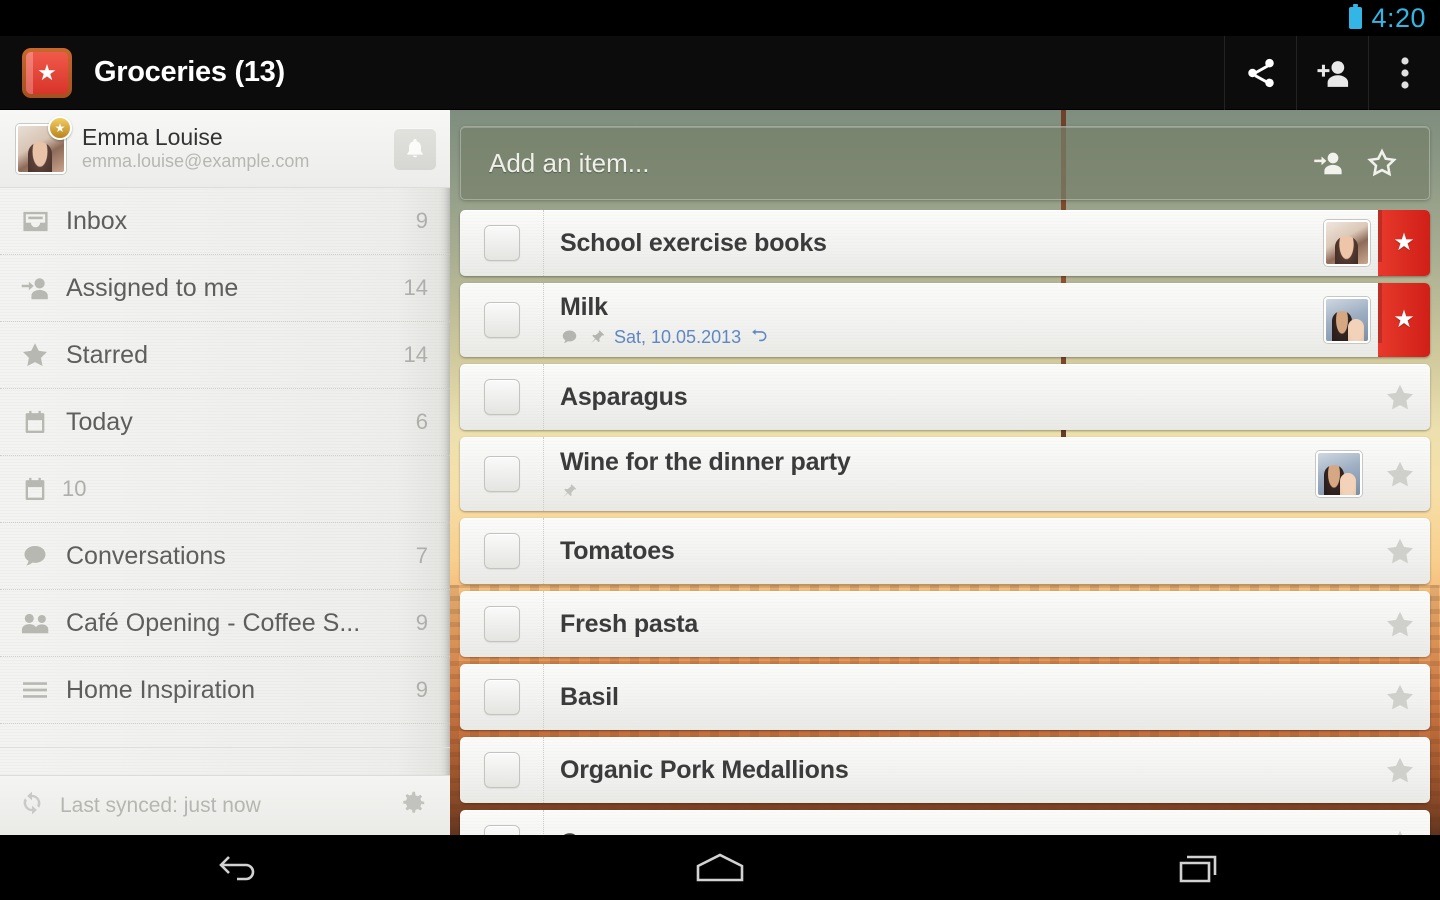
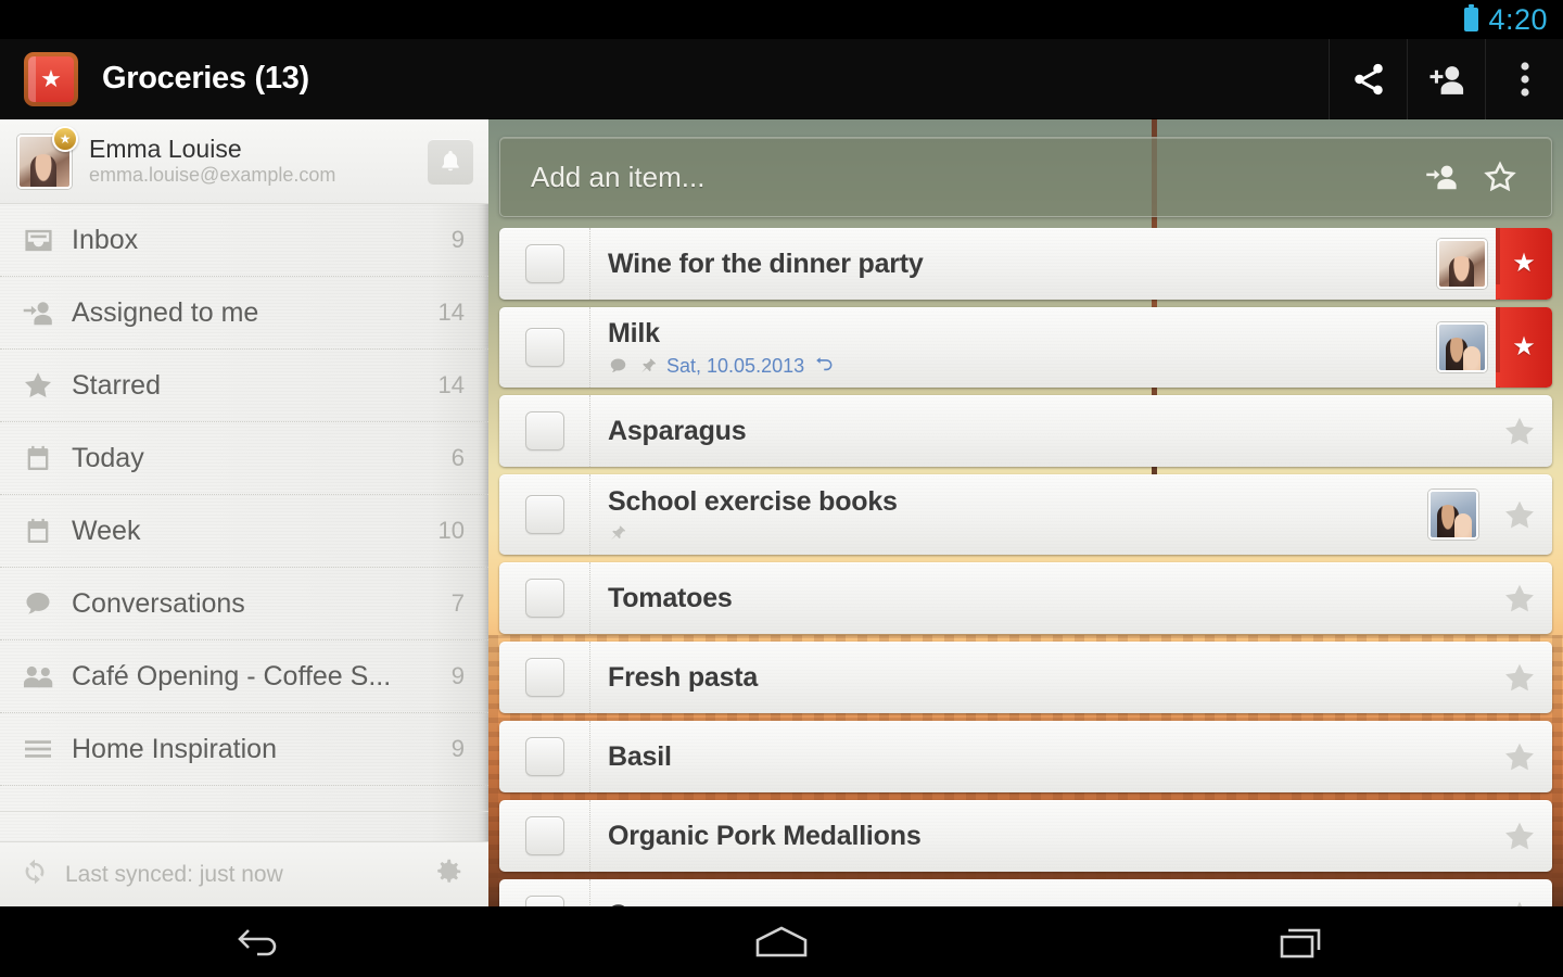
  4:20
  ★
  Groceries (13)
  ★
  Emma Louise
  emma.louise@example.com
  Inbox
  9
  Assigned to me
  14
  Starred
  14
  24
  Today
  6
+ Week
  10
  Conversations
  7
  Café Opening - Coffee S...
  9
  Home Inspiration
  9
  Last synced: just now
  Add an item...
- School exercise books
+ Wine for the dinner party
  ★
  Milk
  Sat, 10.05.2013
  ★
  Asparagus
- Wine for the dinner party
+ School exercise books
  Tomatoes
  Fresh pasta
  Basil
  Organic Pork Medallions
